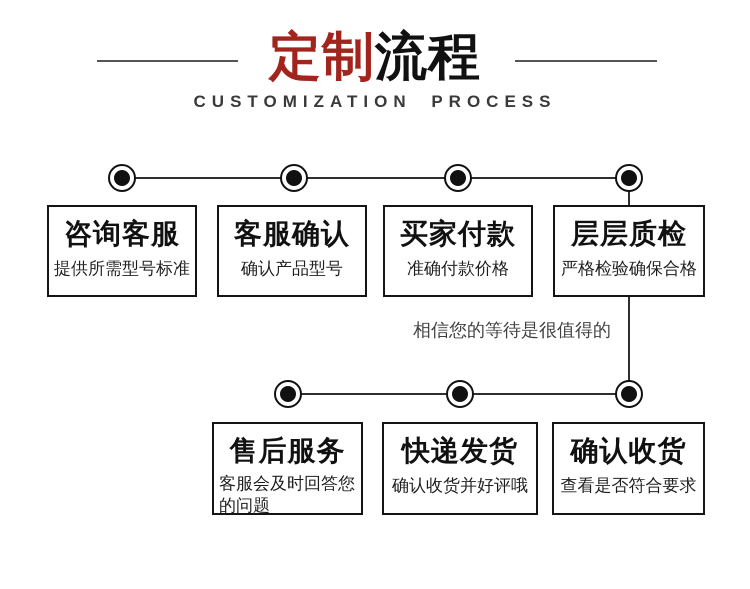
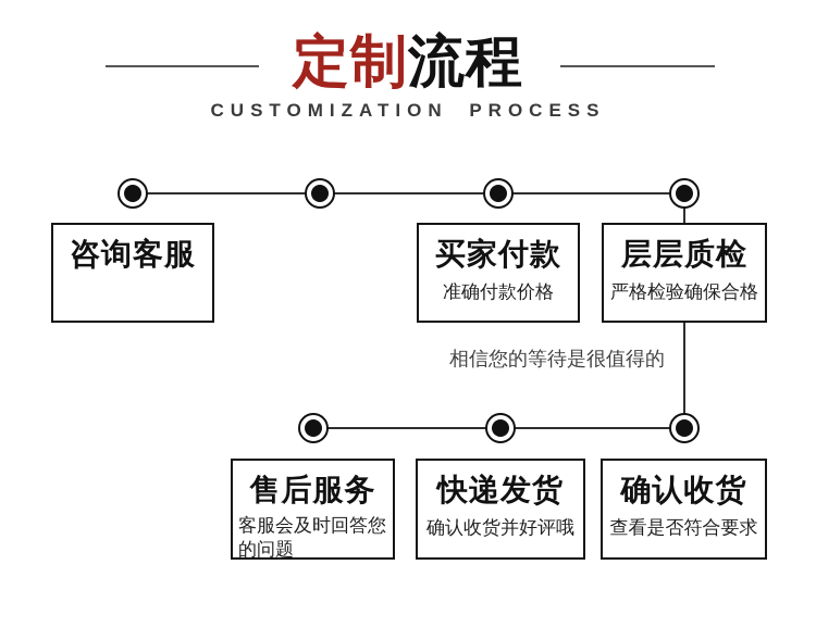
  定制流程
  CUSTOMIZATION PROCESS
  咨询客服
- 提供所需型号标准
- 客服确认
- 确认产品型号
  买家付款
  准确付款价格
  层层质检
  严格检验确保合格
  相信您的等待是很值得的
  售后服务
  客服会及时回答您的问题
  快递发货
  确认收货并好评哦
  确认收货
  查看是否符合要求
